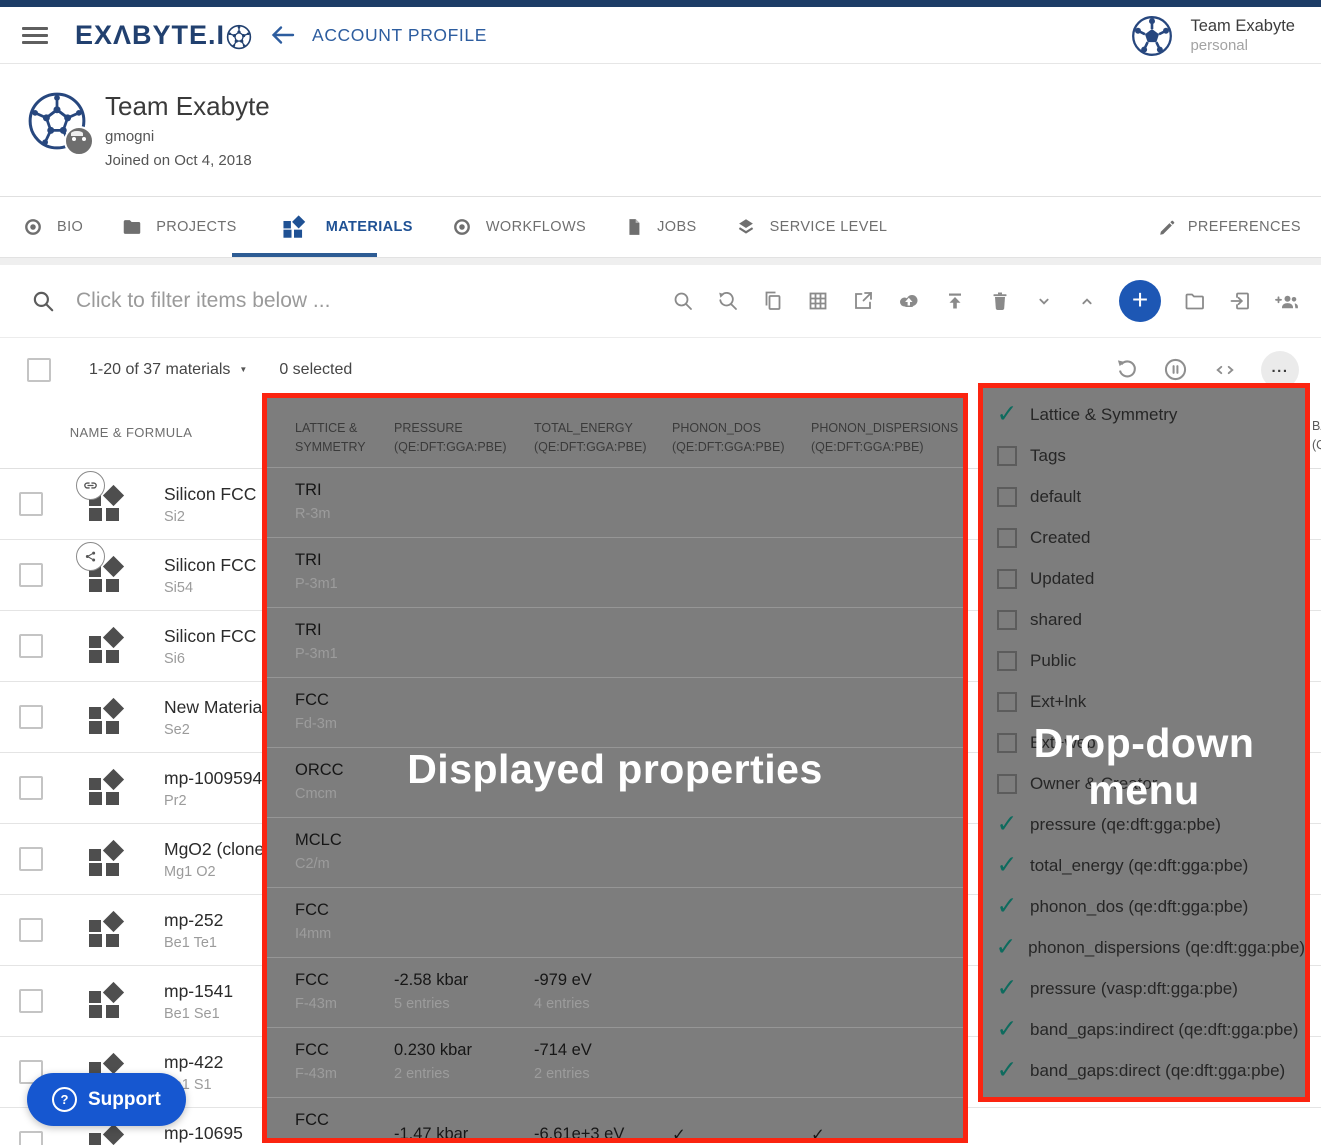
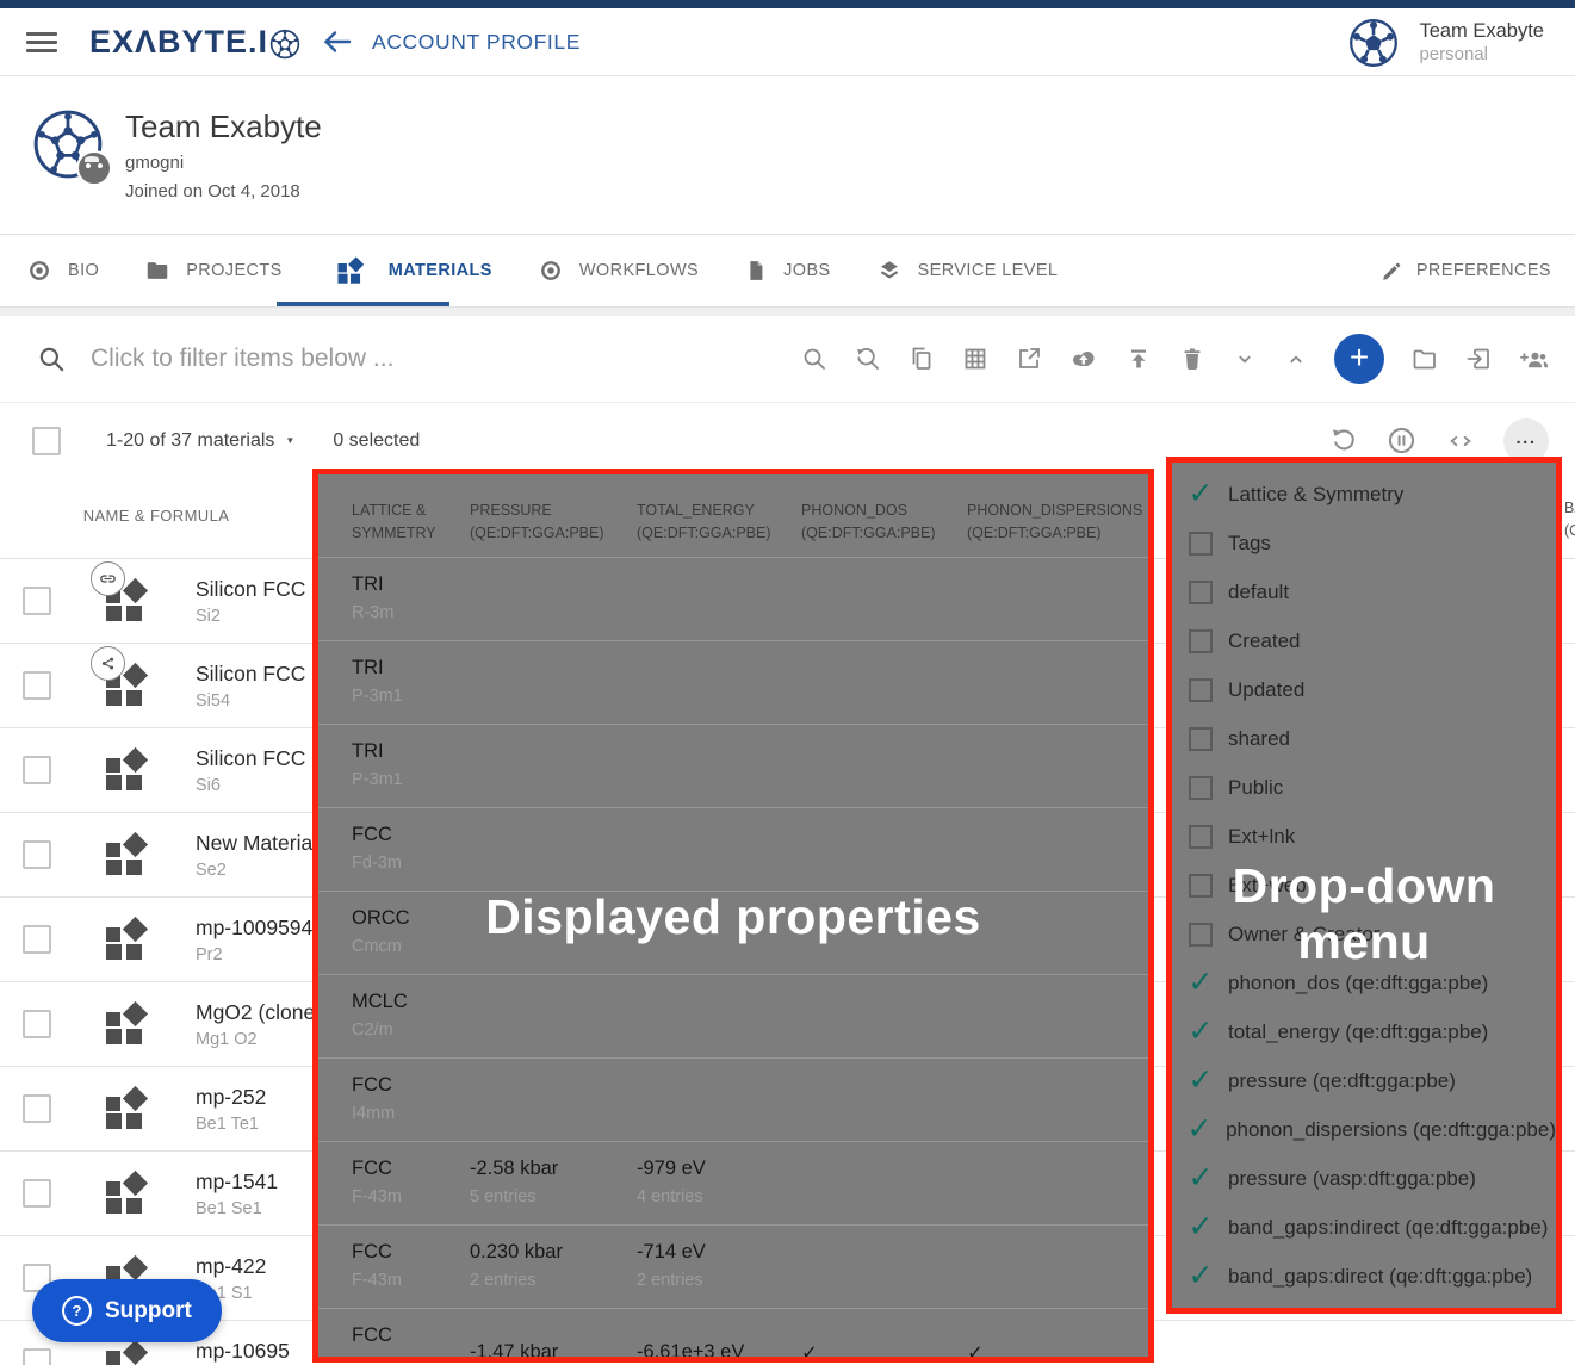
  EXΛBYTE.I
  ACCOUNT PROFILE
  Team Exabyte
  personal
  Team Exabyte
  gmogni
  Joined on Oct 4, 2018
  BIO
  PROJECTS
  MATERIALS
  WORKFLOWS
  JOBS
  SERVICE LEVEL
  PREFERENCES
  Click to filter items below ...
  +
  1-20 of 37 materials
  0 selected
  ...
  NAME & FORMULA
  Silicon FCC
  Si2
  Silicon FCC
  Si54
  Silicon FCC
  Si6
  New Materia
  Se2
  mp-1009594
  Pr2
  MgO2 (clone
  Mg1 O2
  mp-252
  Be1 Te1
  mp-1541
  Be1 Se1
  mp-422
  mp-10695
  LATTICE &
  SYMMETRY
  PRESSURE
  (QE:DFT:GGA:PBE)
  TOTAL_ENERGY
  (QE:DFT:GGA:PBE)
  PHONON_DOS
  (QE:DFT:GGA:PBE)
  PHONON_DISPERSIONS
  (QE:DFT:GGA:PBE)
  TRI
  R-3m
  TRI
  P-3m1
  TRI
  P-3m1
  FCC
  Fd-3m
  ORCC
  Cmcm
  MCLC
  C2/m
  FCC
  I4mm
  FCC
  F-43m
  -2.58 kbar
  5 entries
  -979 eV
  4 entries
  FCC
  F-43m
  0.230 kbar
  2 entries
  -714 eV
  2 entries
  FCC
  -1.47 kbar
  -6.61e+3 eV
  ✓
  ✓
  Displayed properties
  Lattice & Symmetry
  Tags
  default
  Created
  Updated
  shared
  Public
  Ext+lnk
  Ext+web
  Owner & Creator
- pressure (qe:dft:gga:pbe)
+ phonon_dos (qe:dft:gga:pbe)
  total_energy (qe:dft:gga:pbe)
- phonon_dos (qe:dft:gga:pbe)
+ pressure (qe:dft:gga:pbe)
  phonon_dispersions (qe:dft:gga:pbe)
  pressure (vasp:dft:gga:pbe)
  band_gaps:indirect (qe:dft:gga:pbe)
  band_gaps:direct (qe:dft:gga:pbe)
  Drop-down
  menu
  ?
  Support
